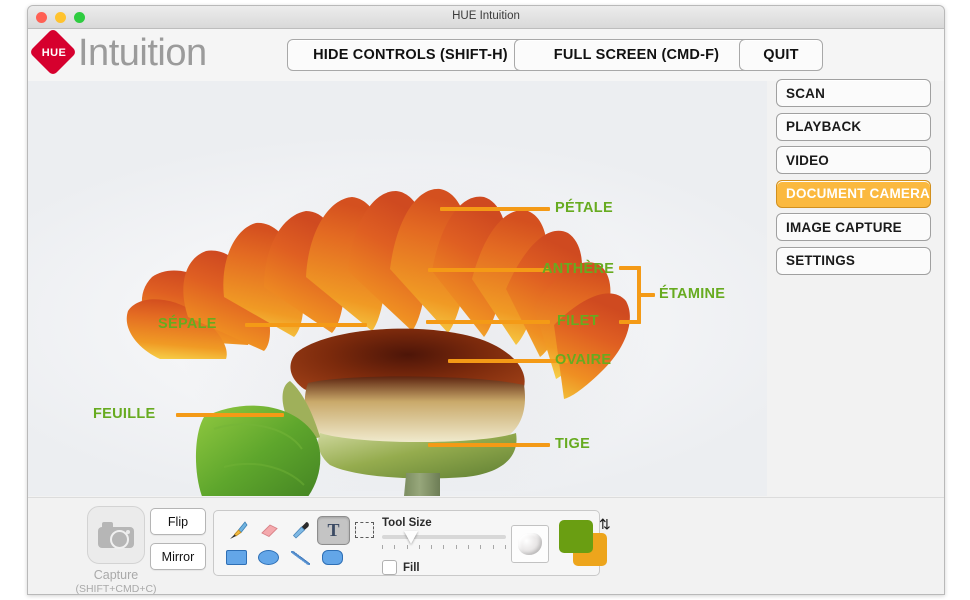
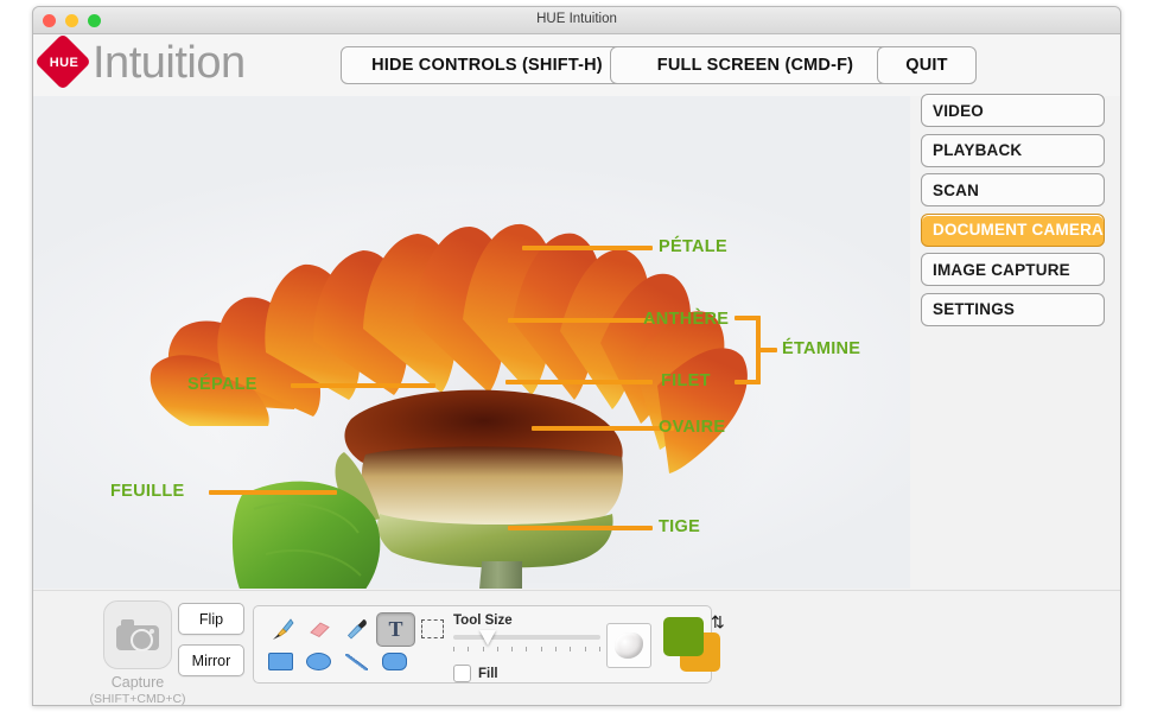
  HUE Intuition
  HUE
  Intuition
  HIDE CONTROLS (SHIFT-H)
  FULL SCREEN (CMD-F)
  QUIT
  PÉTALE
  ANTHÈRE
  FILET
  ÉTAMINE
  SÉPALE
  OVAIRE
  FEUILLE
  TIGE
- SCAN
+ VIDEO
  PLAYBACK
- VIDEO
+ SCAN
  DOCUMENT CAMERA
  IMAGE CAPTURE
  SETTINGS
  Capture
  (SHIFT+CMD+C)
  Flip
  Mirror
  T
  Tool Size
  Fill
  ⇅
